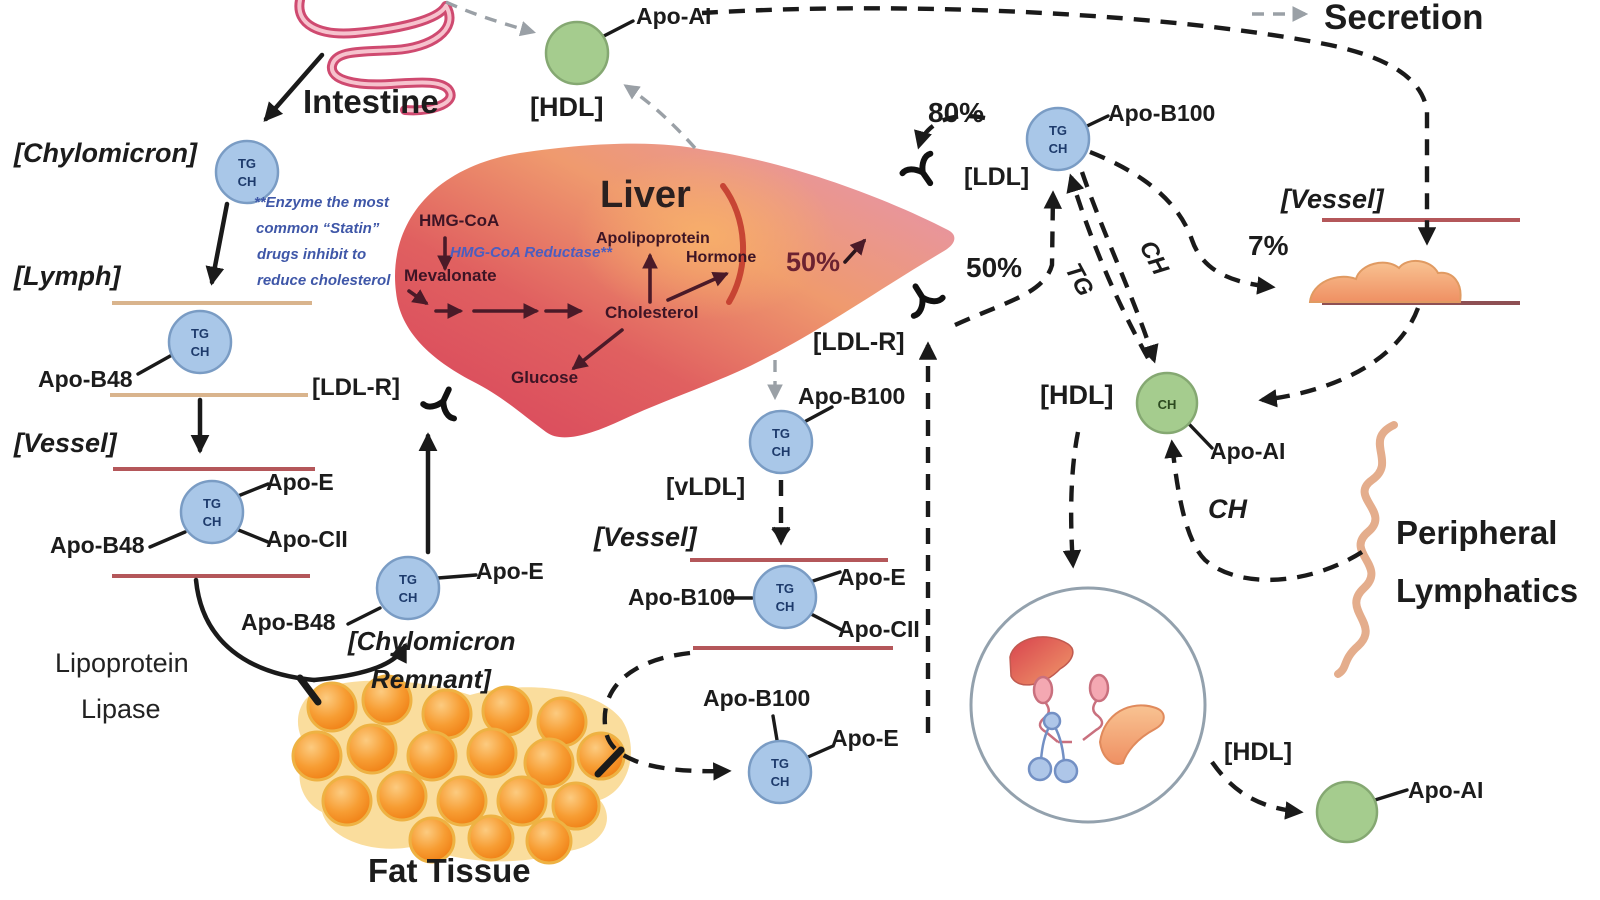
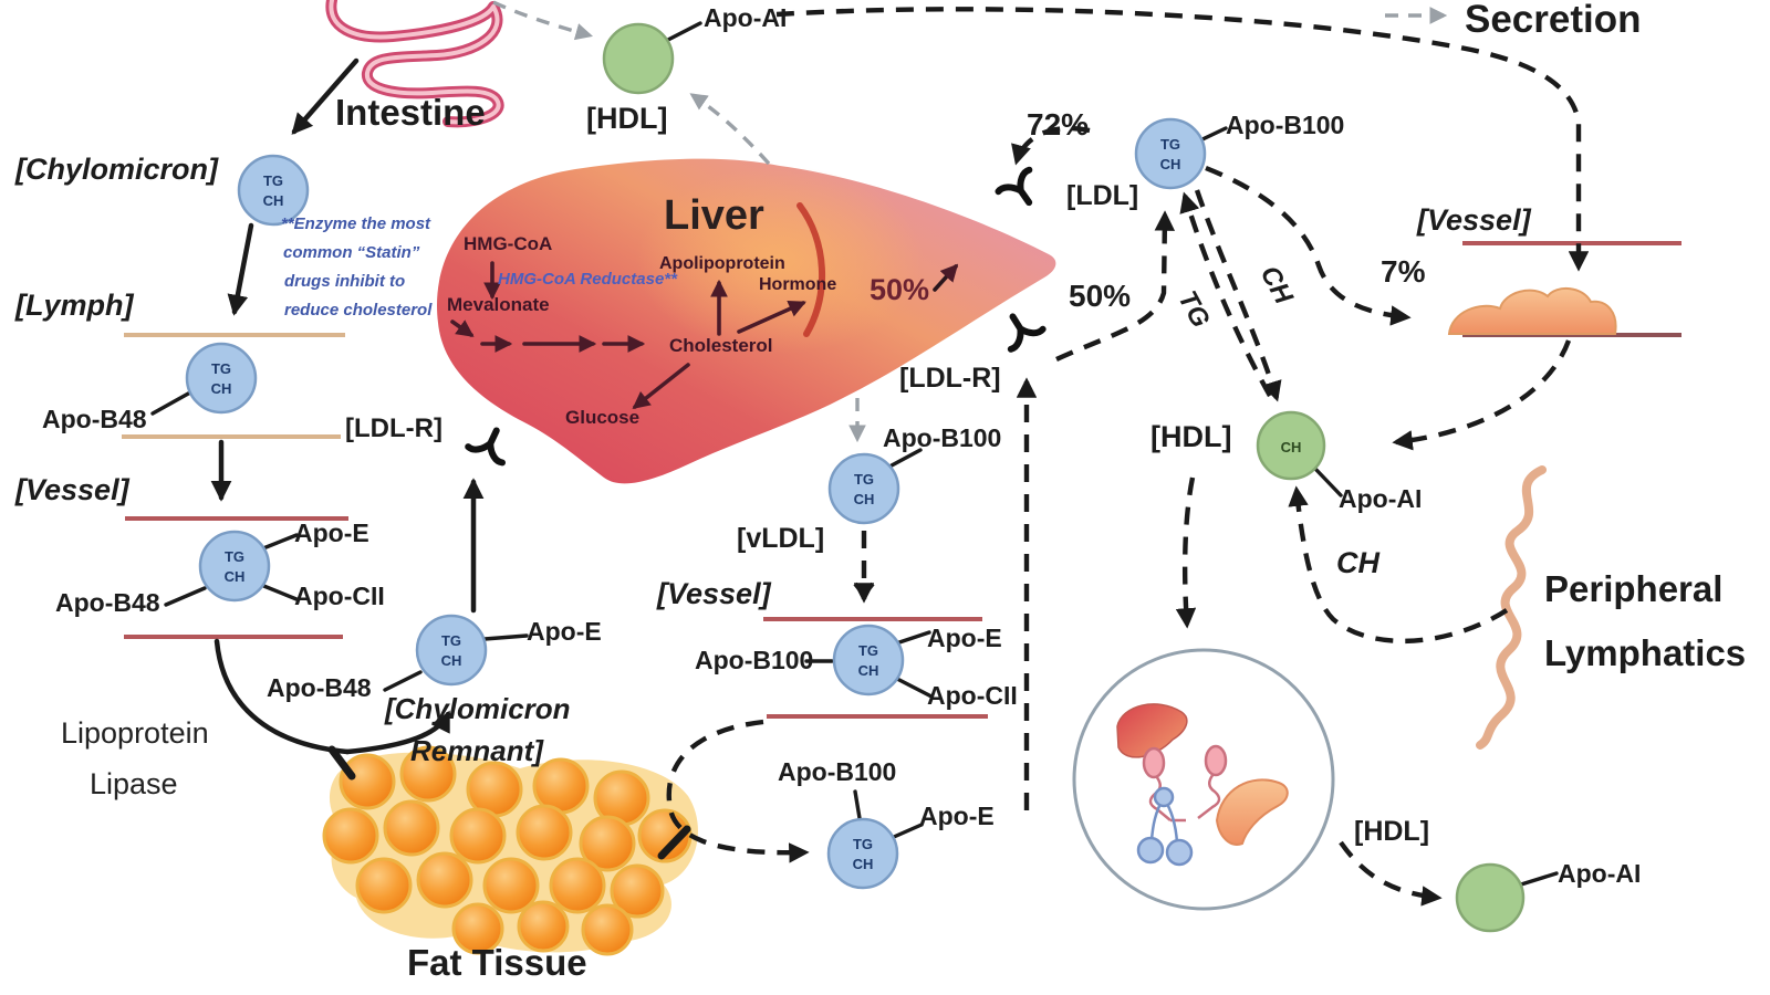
  TG
  CH
  TG
  CH
  TG
  CH
  TG
  CH
  TG
  CH
  TG
  CH
  TG
  CH
  TG
  CH
  CH
  Intestine
  Secretion
  [Chylomicron]
  **Enzyme the most
  common “Statin”
  drugs inhibit to
  reduce cholesterol
  [Lymph]
  Apo-B48
  [LDL-R]
  [Vessel]
  Apo-E
  Apo-CII
  Apo-B48
  Apo-E
  Apo-B48
  [Chylomicron
  Remnant]
  Lipoprotein
  Lipase
  Fat Tissue
  Liver
  HMG-CoA
  HMG-CoA Reductase**
  Mevalonate
  Apolipoprotein
  Hormone
  Cholesterol
  Glucose
  50%
  [HDL]
  Apo-AI
- 80%
+ 72%
  [LDL]
  Apo-B100
  50%
  [LDL-R]
  Apo-B100
  [vLDL]
  [Vessel]
  Apo-B100
  Apo-E
  Apo-CII
  Apo-B100
  Apo-E
  [Vessel]
  7%
  [HDL]
  Apo-AI
  CH
  Peripheral
  Lymphatics
  [HDL]
  Apo-AI
